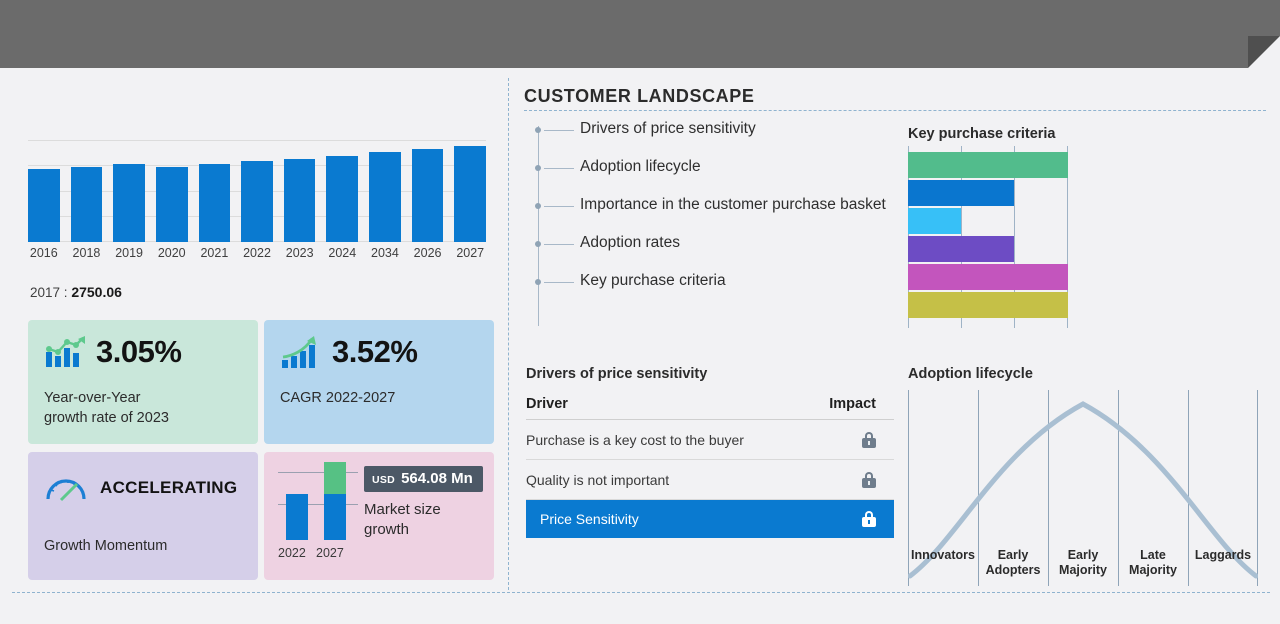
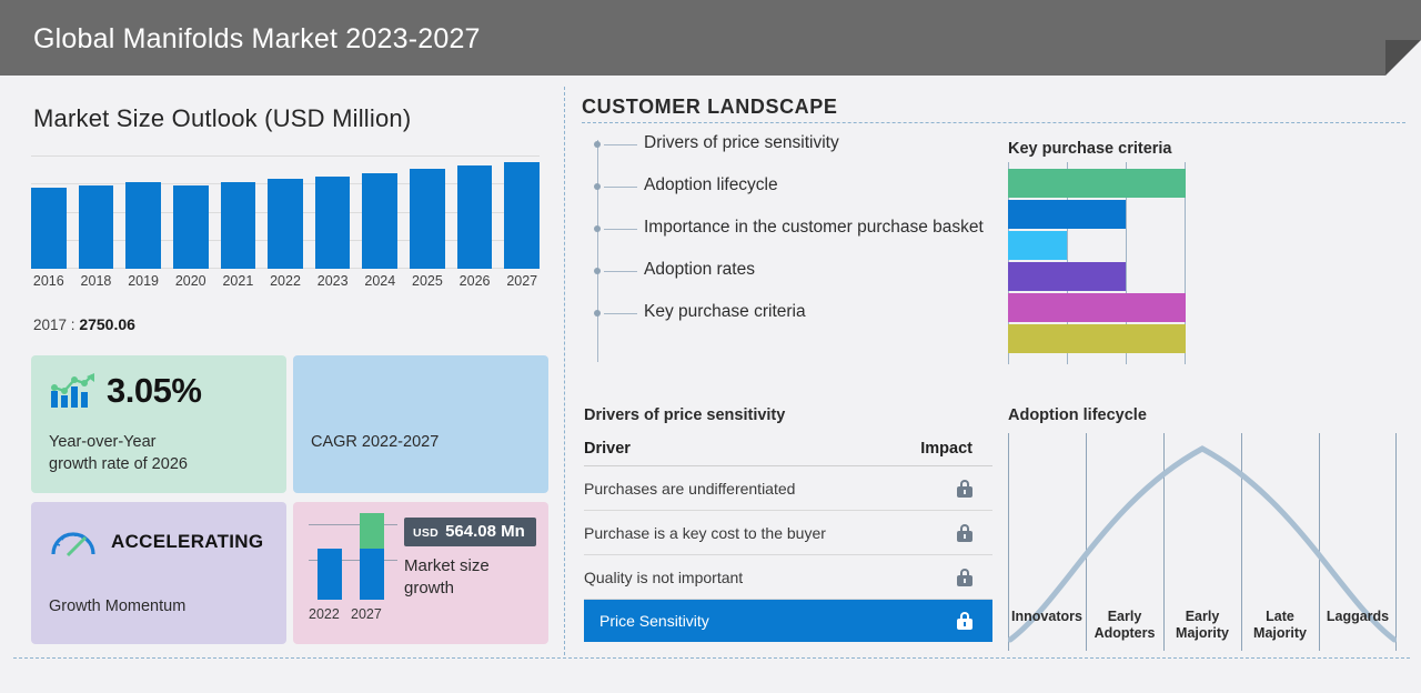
+ Global Manifolds Market 2023-2027
+ Market Size Outlook (USD Million)
  2016
  2018
  2019
  2020
  2021
  2022
  2023
  2024
- 2034
+ 2025
  2026
  2027
  2017 : 2750.06
  3.05%
  Year-over-Year
- growth rate of 2023
+ growth rate of 2026
- 3.52%
  CAGR 2022-2027
  ACCELERATING
  Growth Momentum
  2022
  2027
  USD
  564.08 Mn
  Market size
  growth
  CUSTOMER LANDSCAPE
  Drivers of price sensitivity
  Adoption lifecycle
  Importance in the customer purchase basket
  Adoption rates
  Key purchase criteria
  Key purchase criteria
  Drivers of price sensitivity
  Driver
  Impact
+ Purchases are undifferentiated
  Purchase is a key cost to the buyer
  Quality is not important
  Price Sensitivity
  Adoption lifecycle
  Innovators
  Early
  Adopters
  Early
  Majority
  Late
  Majority
  Laggards
